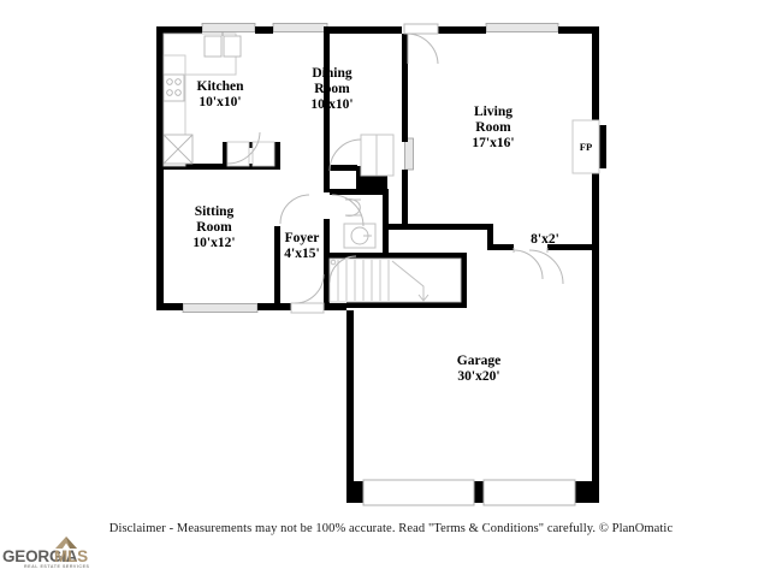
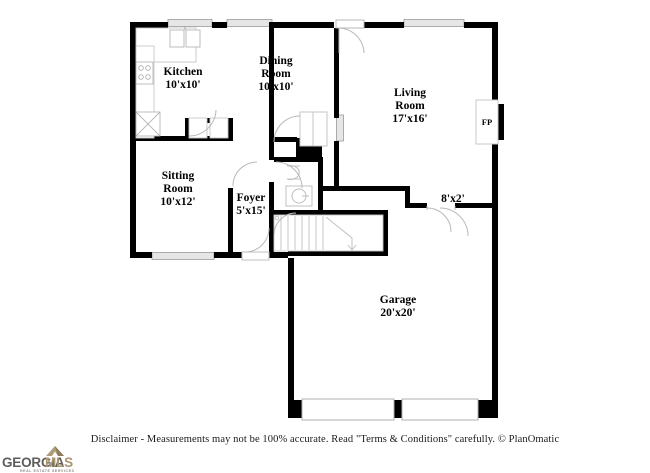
  FP
  Kitchen
  10'x10'
  Dining
  Room
  10'x10'
  Living
  Room
  17'x16'
  Sitting
  Room
  10'x12'
  Foyer
- 4'x15'
+ 5'x15'
  Garage
- 30'x20'
+ 20'x20'
  8'x2'
  Disclaimer - Measurements may not be 100% accurate. Read "Terms & Conditions" carefully. © PlanOmatic
  GEORGIA
  MLS
